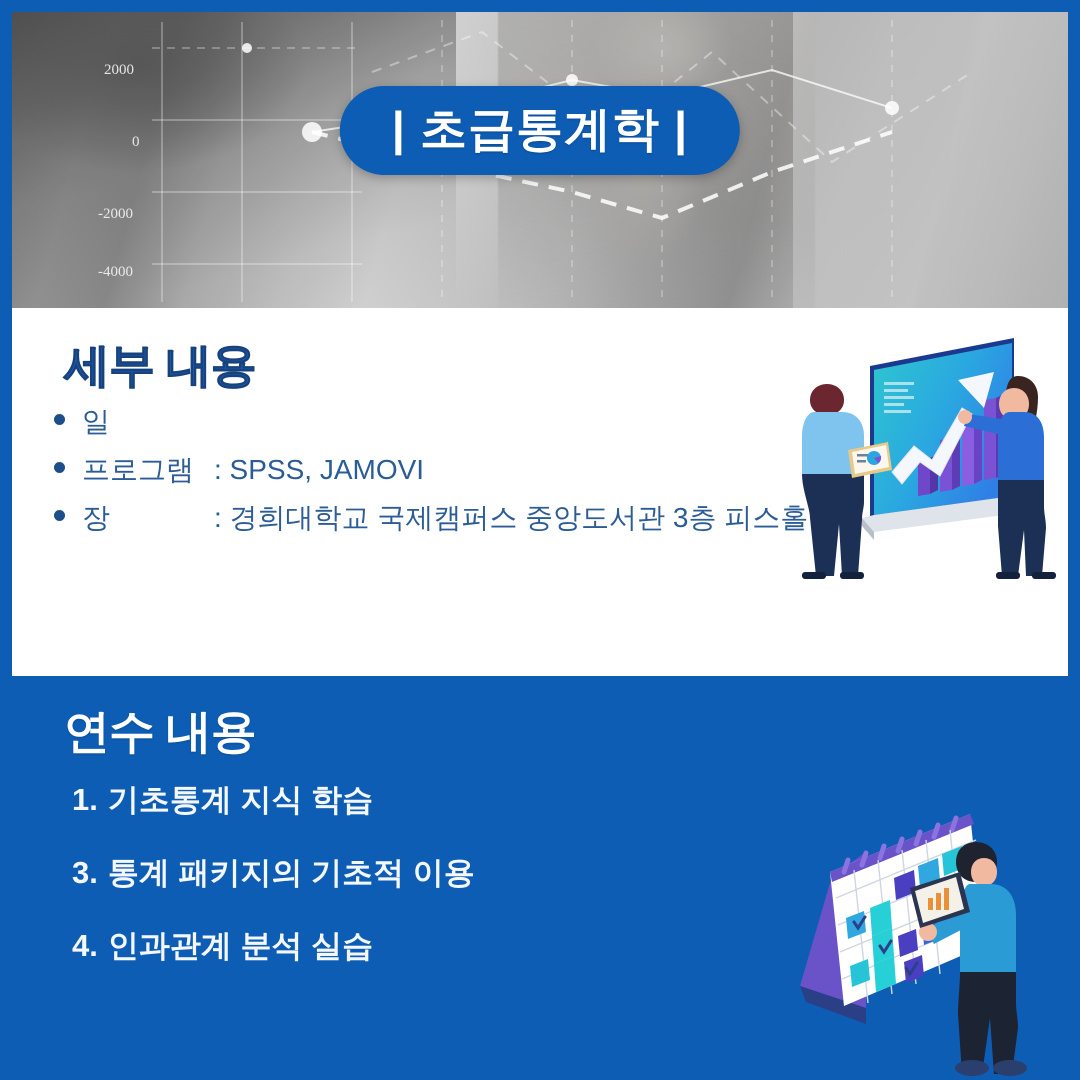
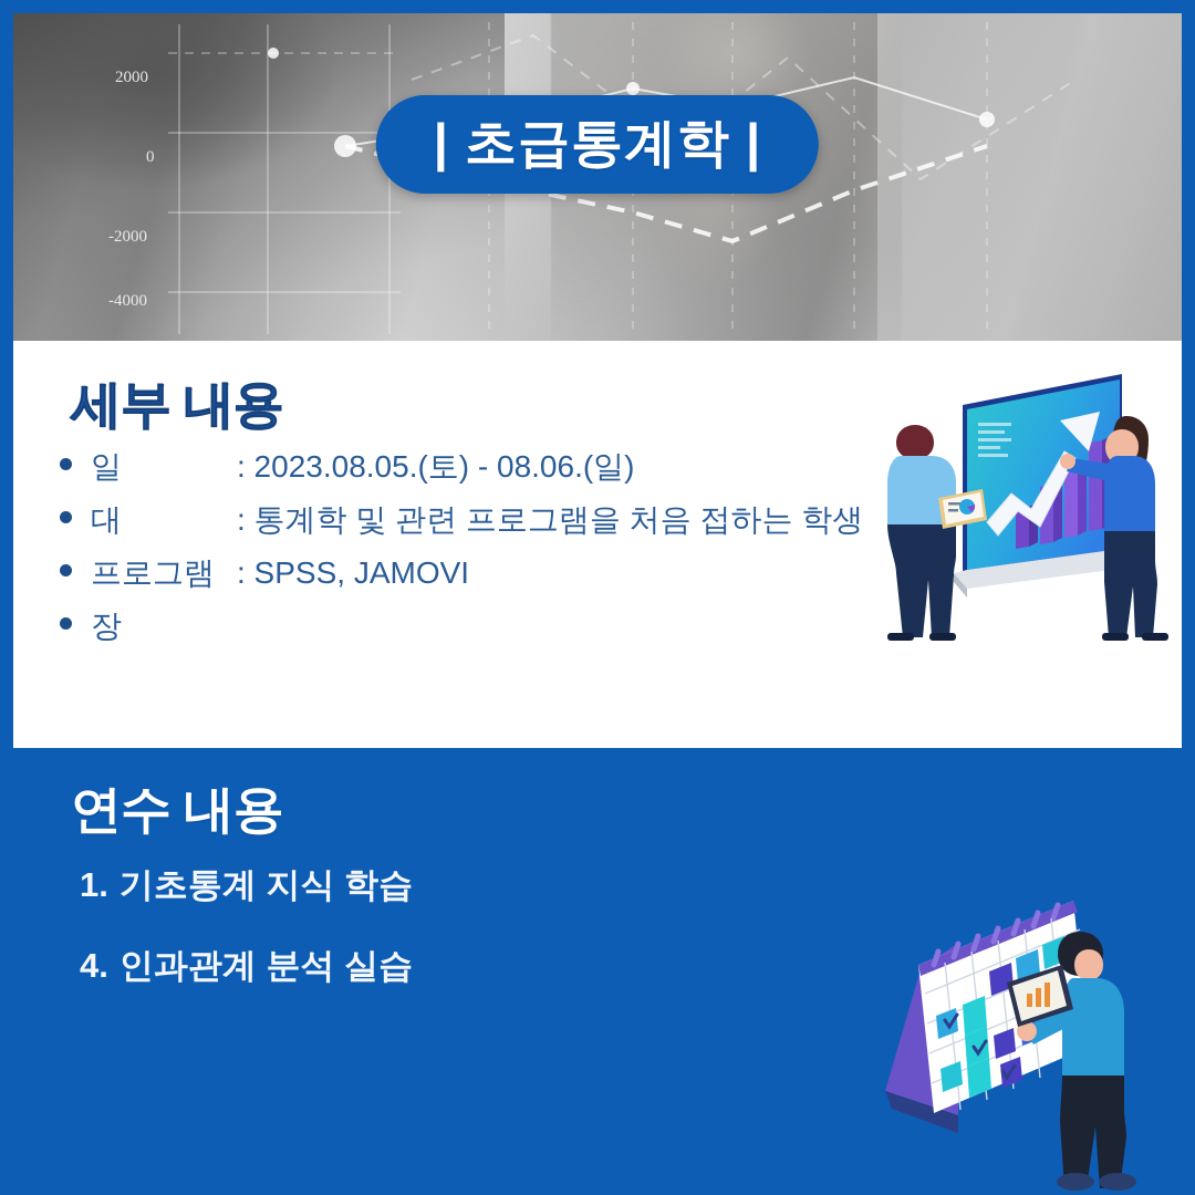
  2000
  0
  -2000
  -4000
  | 초급통계학 |
  세부 내용
  일
+ : 2023.08.05.(토) - 08.06.(일)
+ 대
+ : 통계학 및 관련 프로그램을 처음 접하는 학생
  프로그램
  : SPSS, JAMOVI
  장
- : 경희대학교 국제캠퍼스 중앙도서관 3층 피스홀
  연수 내용
  1. 기초통계 지식 학습
- 3. 통계 패키지의 기초적 이용
  4. 인과관계 분석 실습
